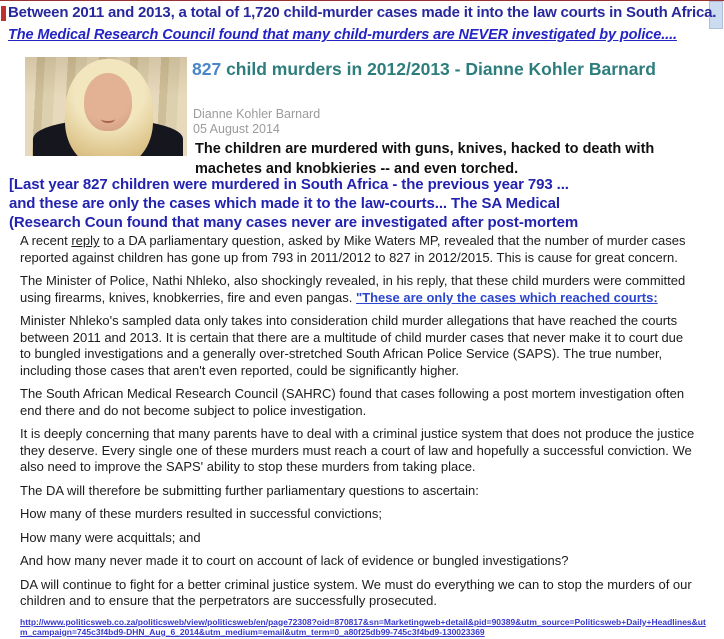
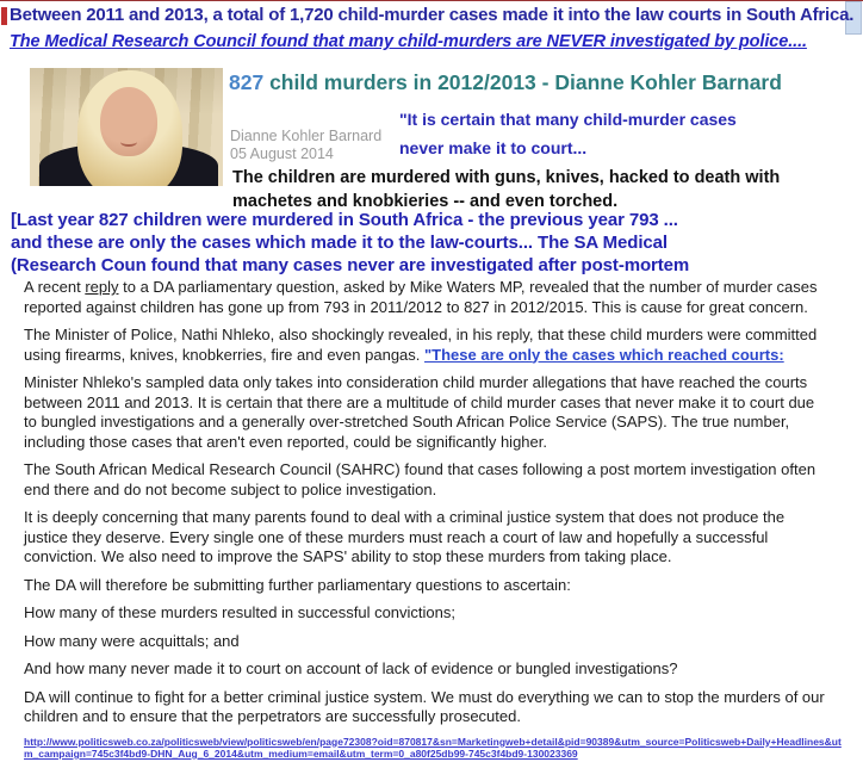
  Between 2011 and 2013, a total of 1,720 child-murder cases made it into the law courts in South Africa.
  The Medical Research Council found that many child-murders are NEVER investigated by police....
  827 child murders in 2012/2013 - Dianne Kohler Barnard
  Dianne Kohler Barnard
  05 August 2014
+ "It is certain that many child-murder cases never make it to court...
  The children are murdered with guns, knives, hacked to death with machetes and knobkieries -- and even torched.
  [Last year 827 children were murdered in South Africa - the previous year 793 ...
  and these are only the cases which made it to the law-courts... The SA Medical
  (Research Coun found that many cases never are investigated after post-mortem
  A recent reply to a DA parliamentary question, asked by Mike Waters MP, revealed that the number of murder cases reported against children has gone up from 793 in 2011/2012 to 827 in 2012/2015. This is cause for great concern.
  The Minister of Police, Nathi Nhleko, also shockingly revealed, in his reply, that these child murders were committed using firearms, knives, knobkerries, fire and even pangas. "These are only the cases which reached courts:
  Minister Nhleko's sampled data only takes into consideration child murder allegations that have reached the courts between 2011 and 2013. It is certain that there are a multitude of child murder cases that never make it to court due to bungled investigations and a generally over-stretched South African Police Service (SAPS). The true number, including those cases that aren't even reported, could be significantly higher.
  The South African Medical Research Council (SAHRC) found that cases following a post mortem investigation often end there and do not become subject to police investigation.
- It is deeply concerning that many parents have to deal with a criminal justice system that does not produce the justice they deserve. Every single one of these murders must reach a court of law and hopefully a successful conviction. We also need to improve the SAPS' ability to stop these murders from taking place.
+ It is deeply concerning that many parents found to deal with a criminal justice system that does not produce the justice they deserve. Every single one of these murders must reach a court of law and hopefully a successful conviction. We also need to improve the SAPS' ability to stop these murders from taking place.
  The DA will therefore be submitting further parliamentary questions to ascertain:
  How many of these murders resulted in successful convictions;
  How many were acquittals; and
  And how many never made it to court on account of lack of evidence or bungled investigations?
  DA will continue to fight for a better criminal justice system. We must do everything we can to stop the murders of our children and to ensure that the perpetrators are successfully prosecuted.
  http://www.politicsweb.co.za/politicsweb/view/politicsweb/en/page72308?oid=870817&sn=Marketingweb+detail&pid=90389&utm_source=Politicsweb+Daily+Headlines&utm_campaign=745c3f4bd9-DHN_Aug_6_2014&utm_medium=email&utm_term=0_a80f25db99-745c3f4bd9-130023369
